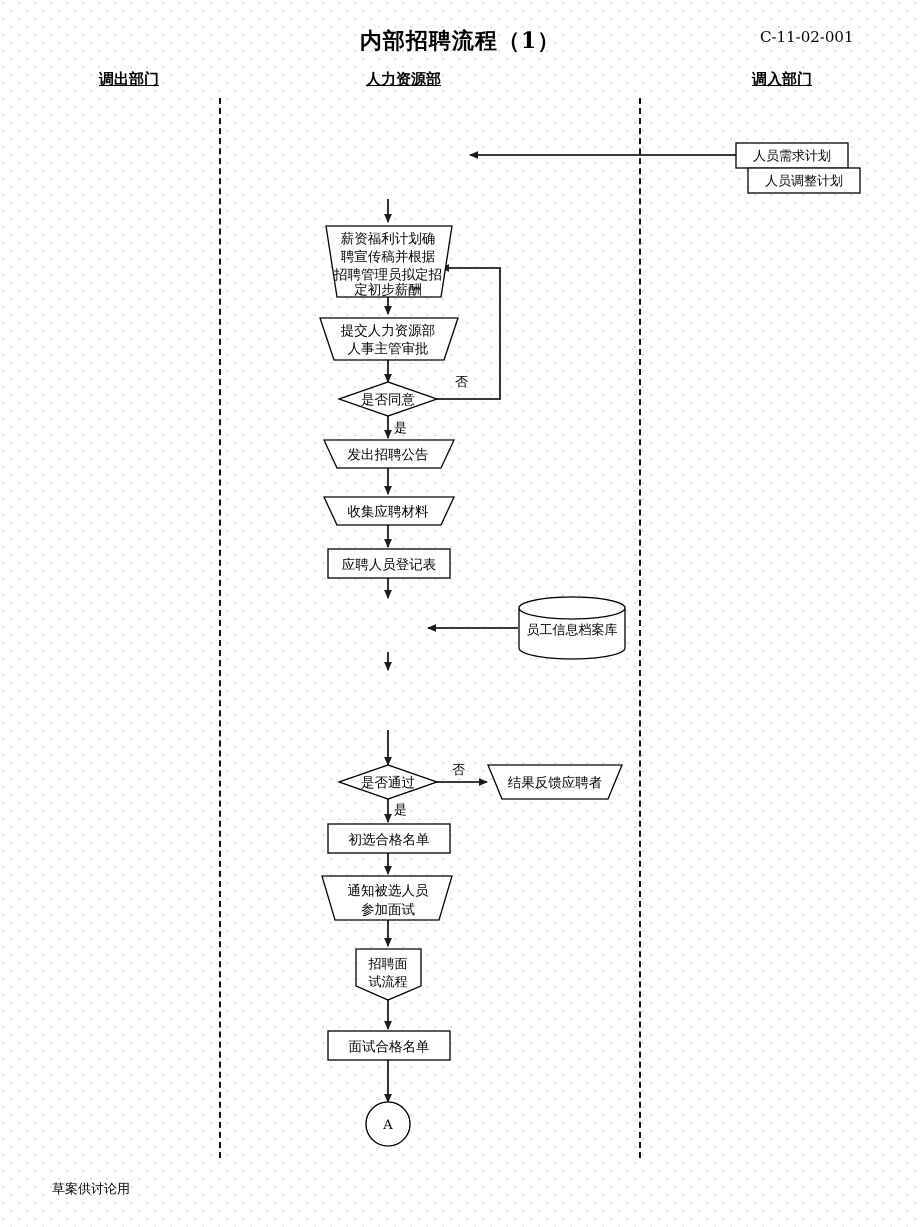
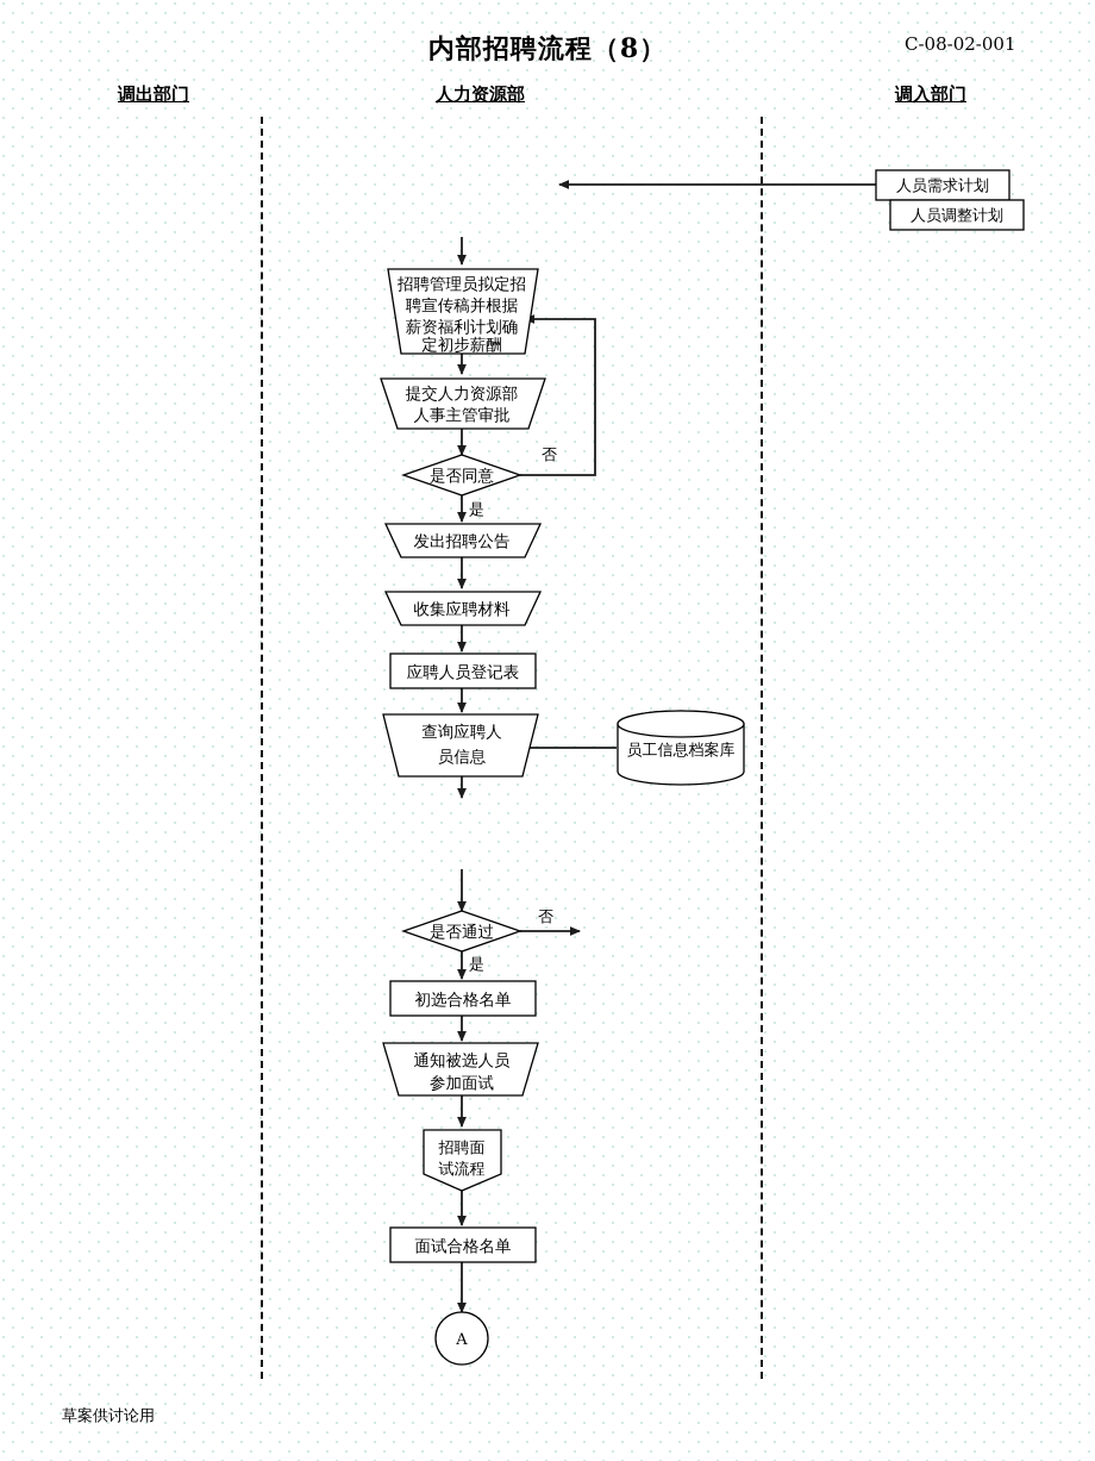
- 内部招聘流程（1）
+ 内部招聘流程（8）
- C-11-02-001
+ C-08-02-001
  调出部门
  人力资源部
  调入部门
  草案供讨论用
  人员需求计划
  人员调整计划
- 薪资福利计划确
+ 招聘管理员拟定招
  聘宣传稿并根据
- 招聘管理员拟定招
+ 薪资福利计划确
  定初步薪酬
  提交人力资源部
  人事主管审批
  是否同意
  否
  是
  发出招聘公告
  收集应聘材料
  应聘人员登记表
+ 查询应聘人
+ 员信息
  员工信息档案库
  是否通过
  否
  是
- 结果反馈应聘者
  初选合格名单
  通知被选人员
  参加面试
  招聘面
  试流程
  面试合格名单
  A
